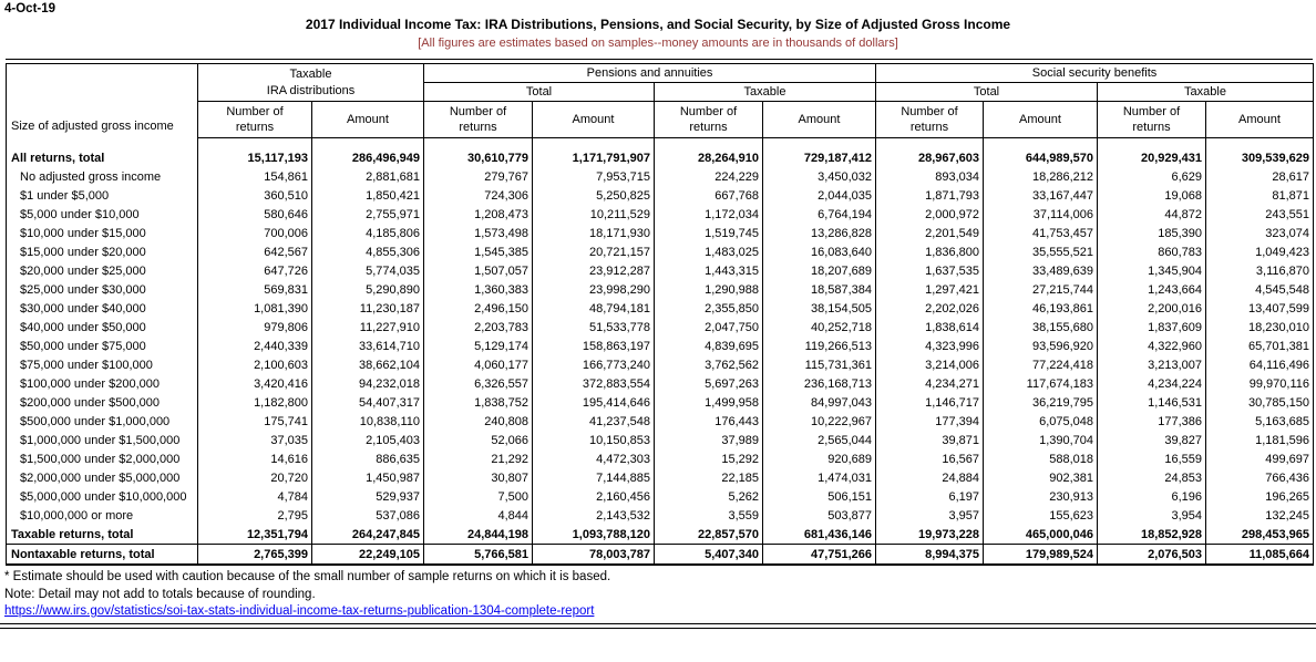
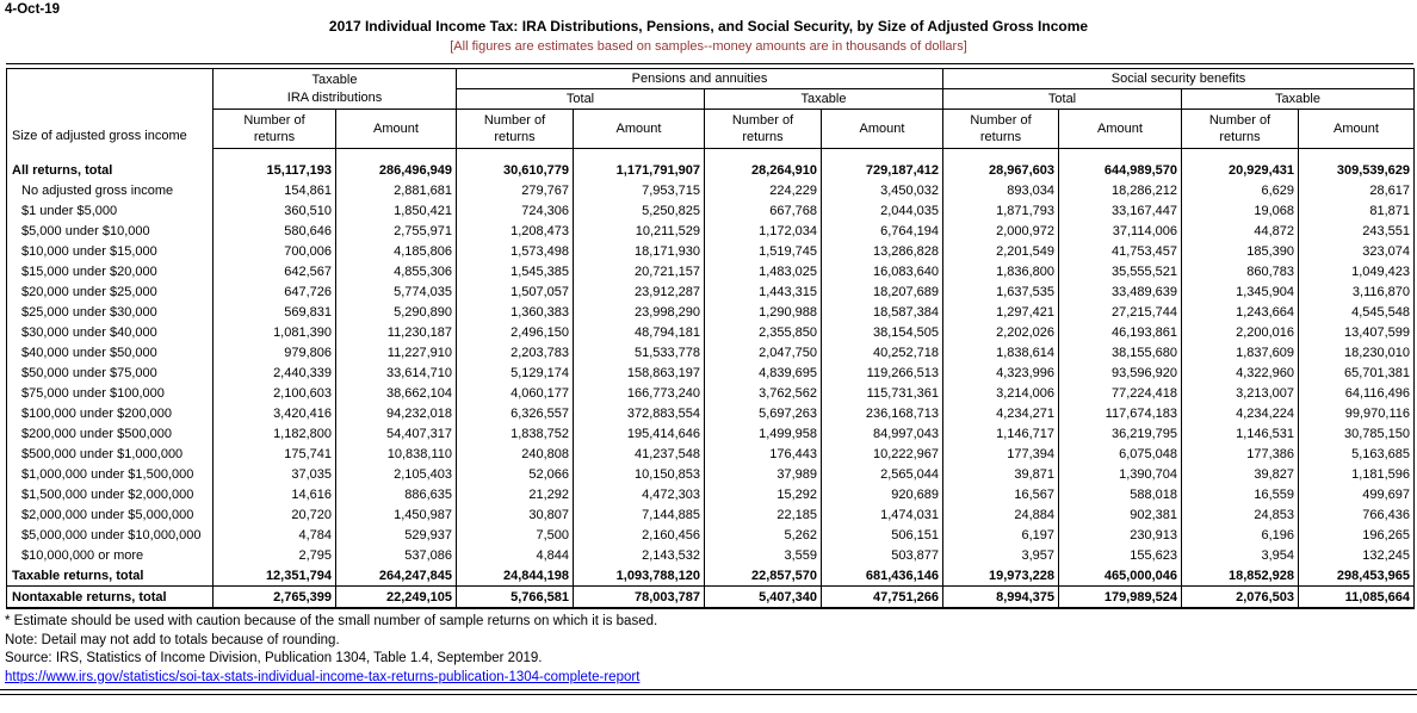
  4-Oct-19
  2017 Individual Income Tax: IRA Distributions, Pensions, and Social Security, by Size of Adjusted Gross Income
  [All figures are estimates based on samples--money amounts are in thousands of dollars]
  Size of adjusted gross income	Taxable IRA distributions	Pensions and annuities	Social security benefits
  Total	Taxable	Total	Taxable
  Number of returns	Amount	Number of returns	Amount	Number of returns	Amount	Number of returns	Amount	Number of returns	Amount
  All returns, total	15,117,193	286,496,949	30,610,779	1,171,791,907	28,264,910	729,187,412	28,967,603	644,989,570	20,929,431	309,539,629
  No adjusted gross income	154,861	2,881,681	279,767	7,953,715	224,229	3,450,032	893,034	18,286,212	6,629	28,617
  $1 under $5,000	360,510	1,850,421	724,306	5,250,825	667,768	2,044,035	1,871,793	33,167,447	19,068	81,871
  $5,000 under $10,000	580,646	2,755,971	1,208,473	10,211,529	1,172,034	6,764,194	2,000,972	37,114,006	44,872	243,551
  $10,000 under $15,000	700,006	4,185,806	1,573,498	18,171,930	1,519,745	13,286,828	2,201,549	41,753,457	185,390	323,074
  $15,000 under $20,000	642,567	4,855,306	1,545,385	20,721,157	1,483,025	16,083,640	1,836,800	35,555,521	860,783	1,049,423
  $20,000 under $25,000	647,726	5,774,035	1,507,057	23,912,287	1,443,315	18,207,689	1,637,535	33,489,639	1,345,904	3,116,870
  $25,000 under $30,000	569,831	5,290,890	1,360,383	23,998,290	1,290,988	18,587,384	1,297,421	27,215,744	1,243,664	4,545,548
  $30,000 under $40,000	1,081,390	11,230,187	2,496,150	48,794,181	2,355,850	38,154,505	2,202,026	46,193,861	2,200,016	13,407,599
  $40,000 under $50,000	979,806	11,227,910	2,203,783	51,533,778	2,047,750	40,252,718	1,838,614	38,155,680	1,837,609	18,230,010
  $50,000 under $75,000	2,440,339	33,614,710	5,129,174	158,863,197	4,839,695	119,266,513	4,323,996	93,596,920	4,322,960	65,701,381
  $75,000 under $100,000	2,100,603	38,662,104	4,060,177	166,773,240	3,762,562	115,731,361	3,214,006	77,224,418	3,213,007	64,116,496
  $100,000 under $200,000	3,420,416	94,232,018	6,326,557	372,883,554	5,697,263	236,168,713	4,234,271	117,674,183	4,234,224	99,970,116
  $200,000 under $500,000	1,182,800	54,407,317	1,838,752	195,414,646	1,499,958	84,997,043	1,146,717	36,219,795	1,146,531	30,785,150
  $500,000 under $1,000,000	175,741	10,838,110	240,808	41,237,548	176,443	10,222,967	177,394	6,075,048	177,386	5,163,685
  $1,000,000 under $1,500,000	37,035	2,105,403	52,066	10,150,853	37,989	2,565,044	39,871	1,390,704	39,827	1,181,596
  $1,500,000 under $2,000,000	14,616	886,635	21,292	4,472,303	15,292	920,689	16,567	588,018	16,559	499,697
  $2,000,000 under $5,000,000	20,720	1,450,987	30,807	7,144,885	22,185	1,474,031	24,884	902,381	24,853	766,436
  $5,000,000 under $10,000,000	4,784	529,937	7,500	2,160,456	5,262	506,151	6,197	230,913	6,196	196,265
  $10,000,000 or more	2,795	537,086	4,844	2,143,532	3,559	503,877	3,957	155,623	3,954	132,245
  Taxable returns, total	12,351,794	264,247,845	24,844,198	1,093,788,120	22,857,570	681,436,146	19,973,228	465,000,046	18,852,928	298,453,965
  Nontaxable returns, total	2,765,399	22,249,105	5,766,581	78,003,787	5,407,340	47,751,266	8,994,375	179,989,524	2,076,503	11,085,664
  * Estimate should be used with caution because of the small number of sample returns on which it is based.
  Note: Detail may not add to totals because of rounding.
+ Source: IRS, Statistics of Income Division, Publication 1304, Table 1.4, September 2019.
  https://www.irs.gov/statistics/soi-tax-stats-individual-income-tax-returns-publication-1304-complete-report
